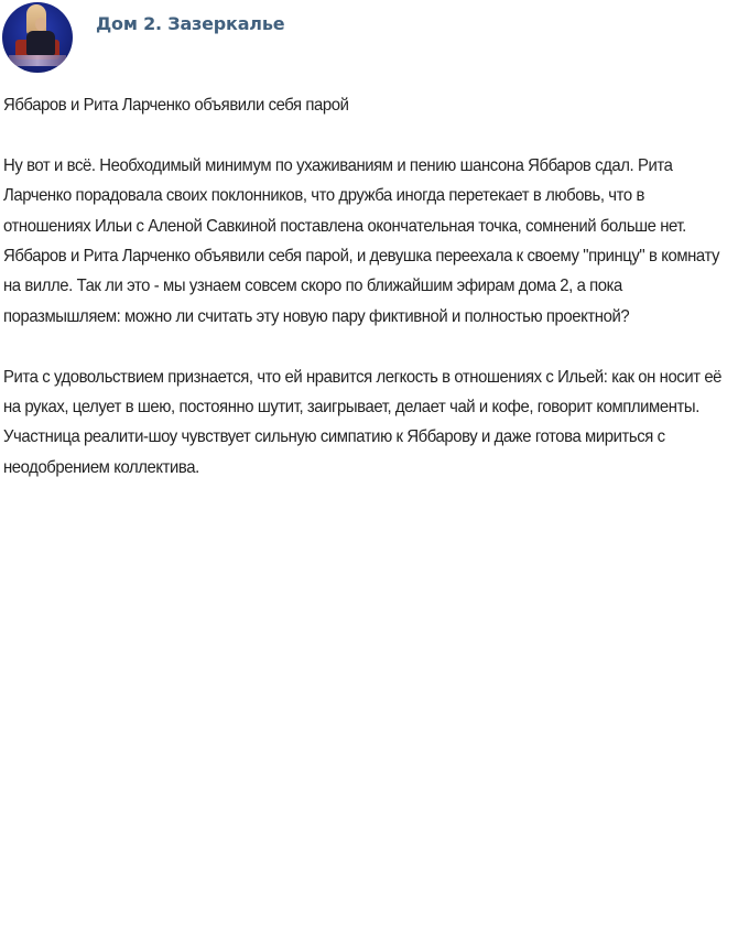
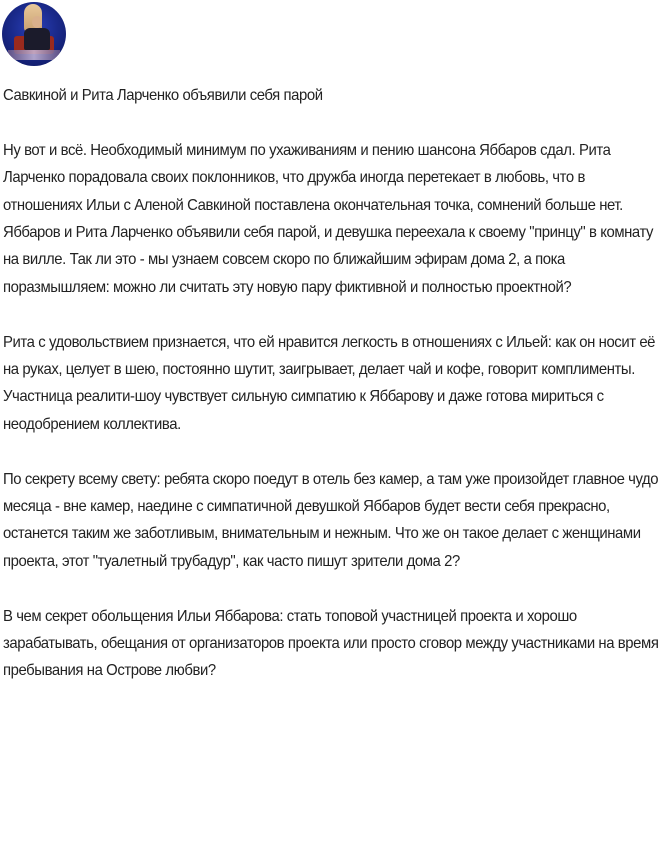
- Дом 2. Зазеркалье
- Яббаров и Рита Ларченко объявили себя парой
+ Савкиной и Рита Ларченко объявили себя парой
  Ну вот и всё. Необходимый минимум по ухаживаниям и пению шансона Яббаров сдал. Рита Ларченко порадовала своих поклонников, что дружба иногда перетекает в любовь, что в отношениях Ильи с Аленой Савкиной поставлена окончательная точка, сомнений больше нет. Яббаров и Рита Ларченко объявили себя парой, и девушка переехала к своему "принцу" в комнату на вилле. Так ли это - мы узнаем совсем скоро по ближайшим эфирам дома 2, а пока поразмышляем: можно ли считать эту новую пару фиктивной и полностью проектной?
  Рита с удовольствием признается, что ей нравится легкость в отношениях с Ильей: как он носит её на руках, целует в шею, постоянно шутит, заигрывает, делает чай и кофе, говорит комплименты. Участница реалити-шоу чувствует сильную симпатию к Яббарову и даже готова мириться с неодобрением коллектива.
+ По секрету всему свету: ребята скоро поедут в отель без камер, а там уже произойдет главное чудо месяца - вне камер, наедине с симпатичной девушкой Яббаров будет вести себя прекрасно, останется таким же заботливым, внимательным и нежным. Что же он такое делает с женщинами проекта, этот "туалетный трубадур", как часто пишут зрители дома 2?
+ В чем секрет обольщения Ильи Яббарова: стать топовой участницей проекта и хорошо зарабатывать, обещания от организаторов проекта или просто сговор между участниками на время пребывания на Острове любви?
